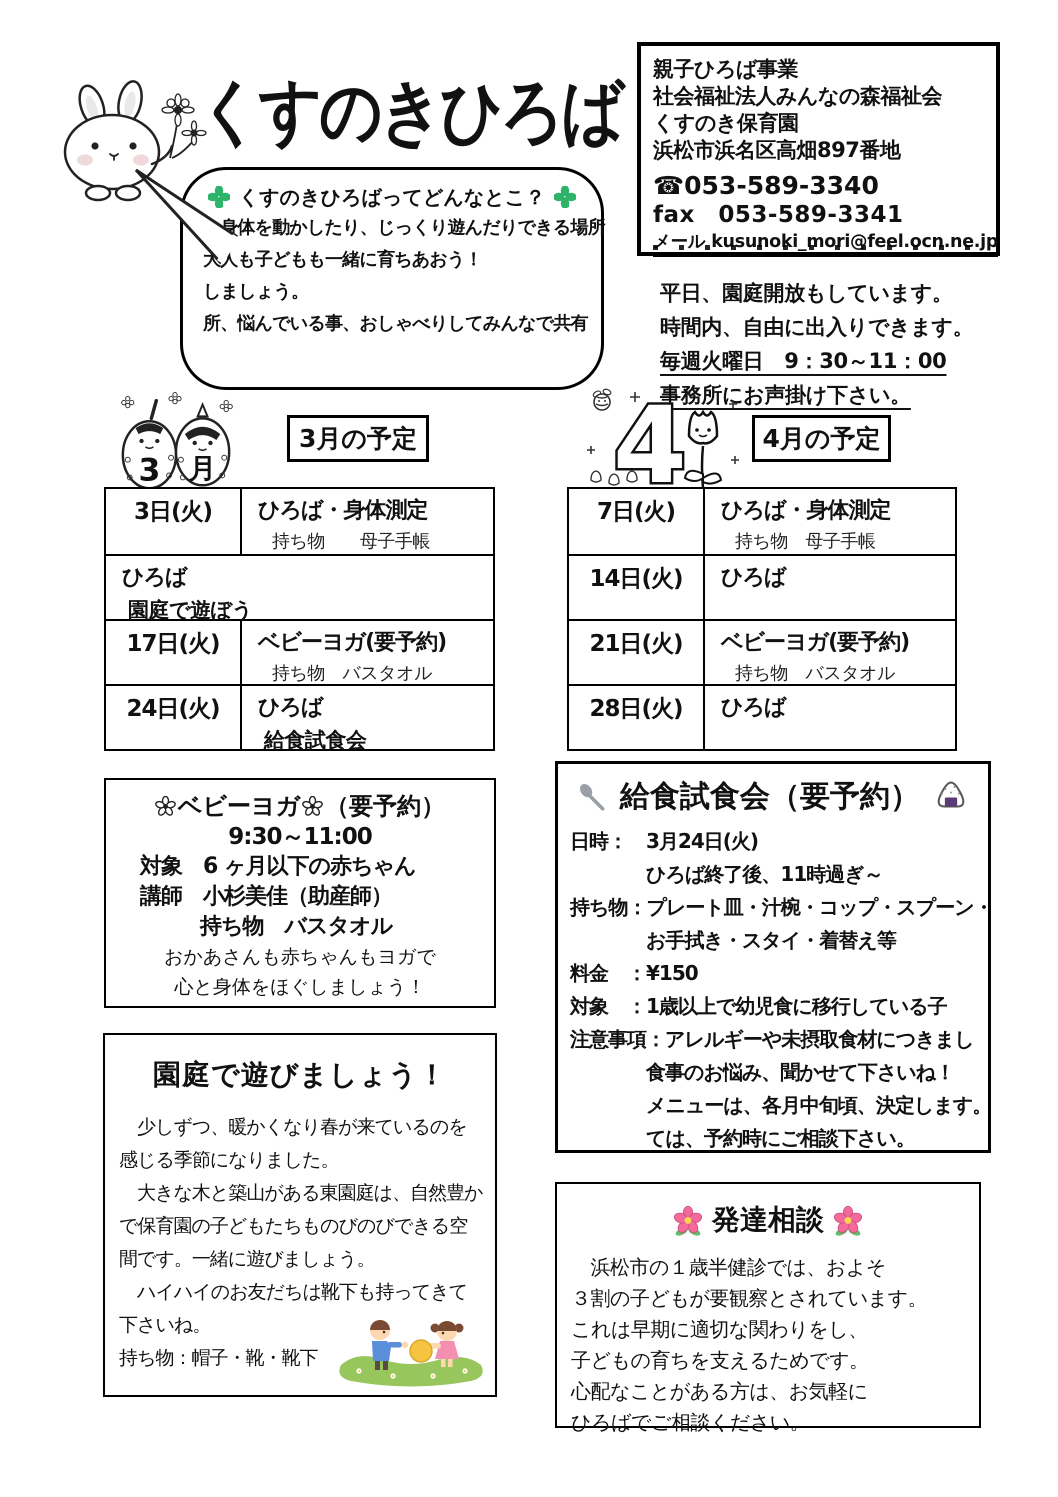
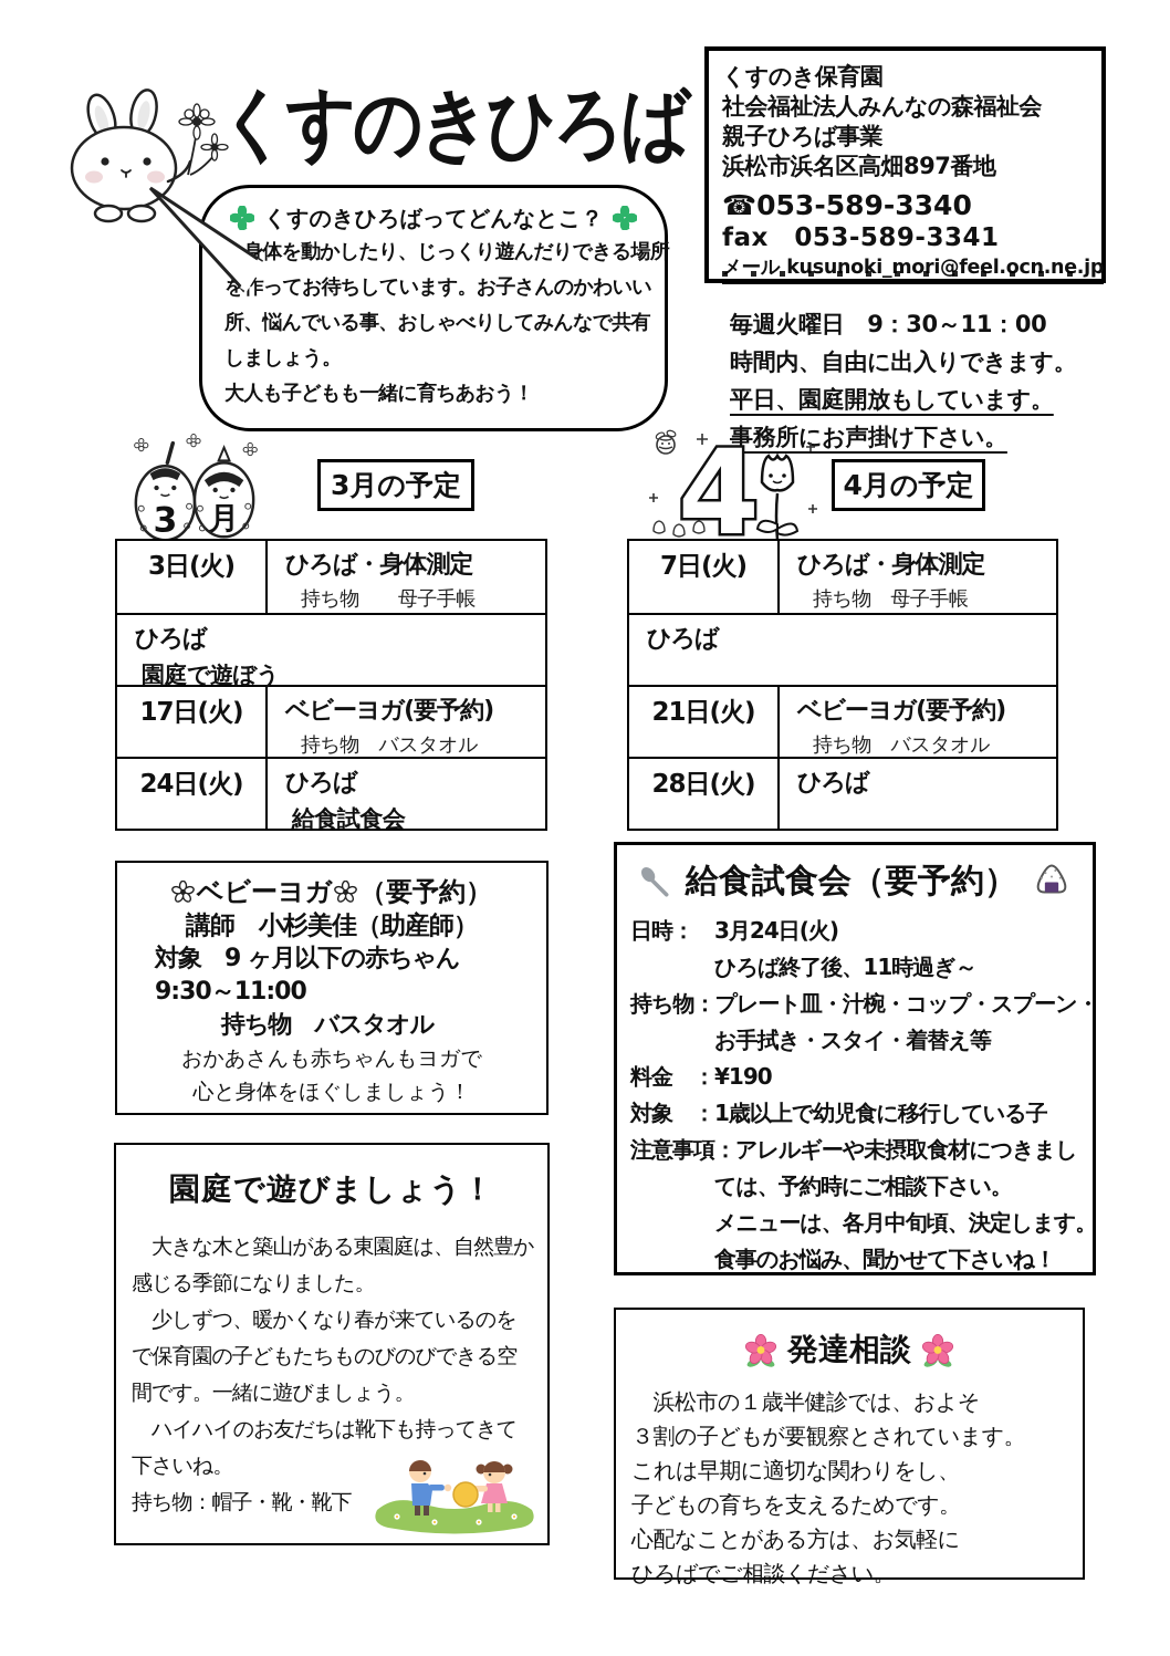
  くすのきひろば
- 親子ひろば事業
+ くすのき保育園
  社会福祉法人みんなの森福祉会
- くすのき保育園
+ 親子ひろば事業
  浜松市浜名区高畑897番地
  ☎053-589-3340
  fax 053-589-3341
  メール kusunoki_mori@feel.ocn.ne.jp
- 平日、園庭開放もしています。
+ 毎週火曜日 9：30～11：00
  時間内、自由に出入りできます。
- 毎週火曜日 9：30～11：00
+ 平日、園庭開放もしています。
  事務所にお声掛け下さい。
  くすのきひろばってどんなとこ？
  身体を動かしたり、じっくり遊んだりできる場所
+ を作ってお待ちしています。お子さんのかわいい
- 大人も子どもも一緒に育ちあおう！
+ 所、悩んでいる事、おしゃべりしてみんなで共有
  しましょう。
- 所、悩んでいる事、おしゃべりしてみんなで共有
+ 大人も子どもも一緒に育ちあおう！
  3
  月
  3月の予定
  4
  4月の予定
  3日(火)
  ひろば・身体測定
  持ち物 母子手帳
  ひろば
  園庭で遊ぼう
  17日(火)
  ベビーヨガ(要予約)
  持ち物 バスタオル
  24日(火)
  ひろば
  給食試食会
  7日(火)
  ひろば・身体測定
  持ち物 母子手帳
- 14日(火)
  ひろば
  21日(火)
  ベビーヨガ(要予約)
  持ち物 バスタオル
  28日(火)
  ひろば
  ベビーヨガ
  （要予約）
- 9:30～11:00
+ 講師 小杉美佳（助産師）
- 対象 6 ヶ月以下の赤ちゃん
+ 対象 9 ヶ月以下の赤ちゃん
- 講師 小杉美佳（助産師）
+ 9:30～11:00
  持ち物 バスタオル
  おかあさんも赤ちゃんもヨガで
  心と身体をほぐしましょう！
  園庭で遊びましょう！
- 少しずつ、暖かくなり春が来ているのを
+ 大きな木と築山がある東園庭は、自然豊か
  感じる季節になりました。
- 大きな木と築山がある東園庭は、自然豊か
+ 少しずつ、暖かくなり春が来ているのを
  で保育園の子どもたちものびのびできる空
  間です。一緒に遊びましょう。
  ハイハイのお友だちは靴下も持ってきて
  下さいね。
  持ち物：帽子・靴・靴下
  給食試食会（要予約）
  日時： 3月24日(火)
  ひろば終了後、11時過ぎ～
  持ち物：プレート皿・汁椀・コップ・スプーン・
  お手拭き・スタイ・着替え等
- 料金 ：¥150
+ 料金 ：¥190
  対象 ：1歳以上で幼児食に移行している子
  注意事項：アレルギーや未摂取食材につきまし
- 食事のお悩み、聞かせて下さいね！
+ ては、予約時にご相談下さい。
  メニューは、各月中旬頃、決定します。
- ては、予約時にご相談下さい。
+ 食事のお悩み、聞かせて下さいね！
  発達相談
  浜松市の１歳半健診では、およそ
  ３割の子どもが要観察とされています。
  これは早期に適切な関わりをし、
  子どもの育ちを支えるためです。
  心配なことがある方は、お気軽に
  ひろばでご相談ください。
